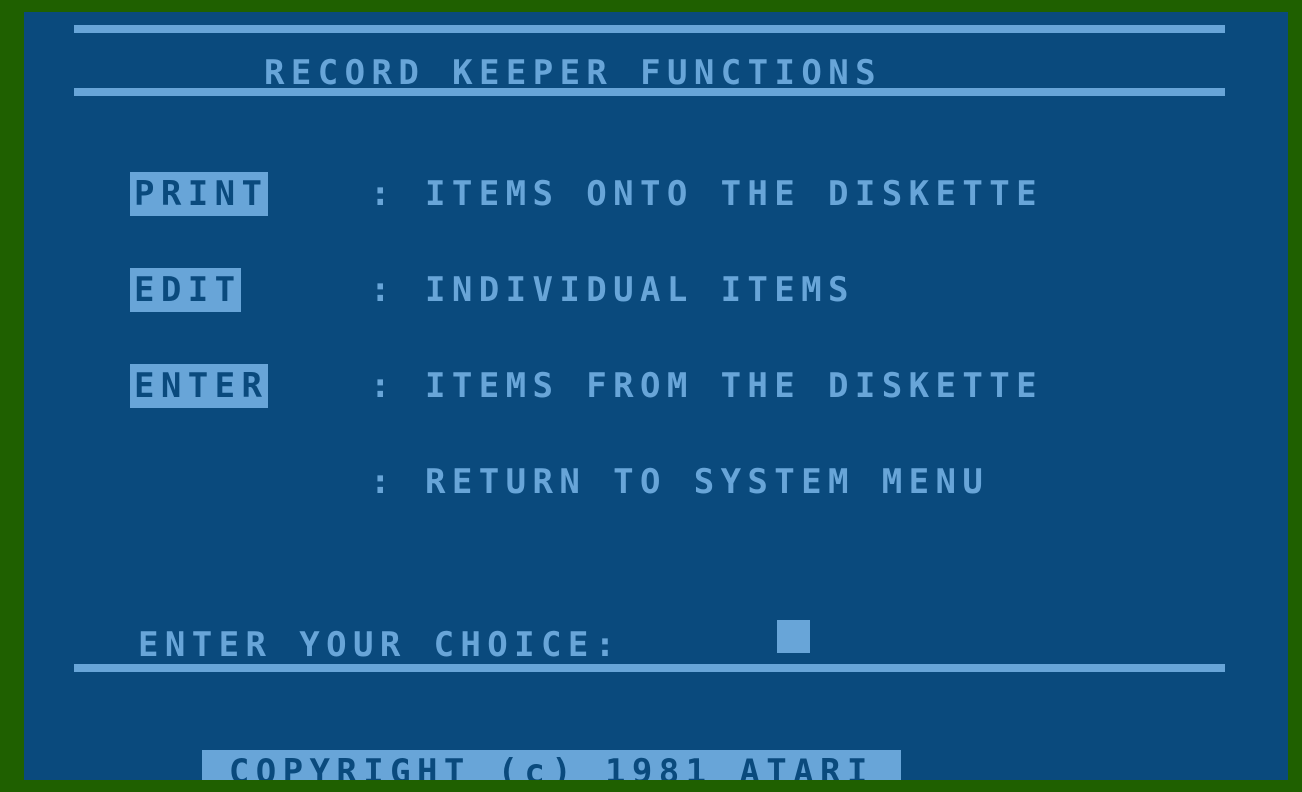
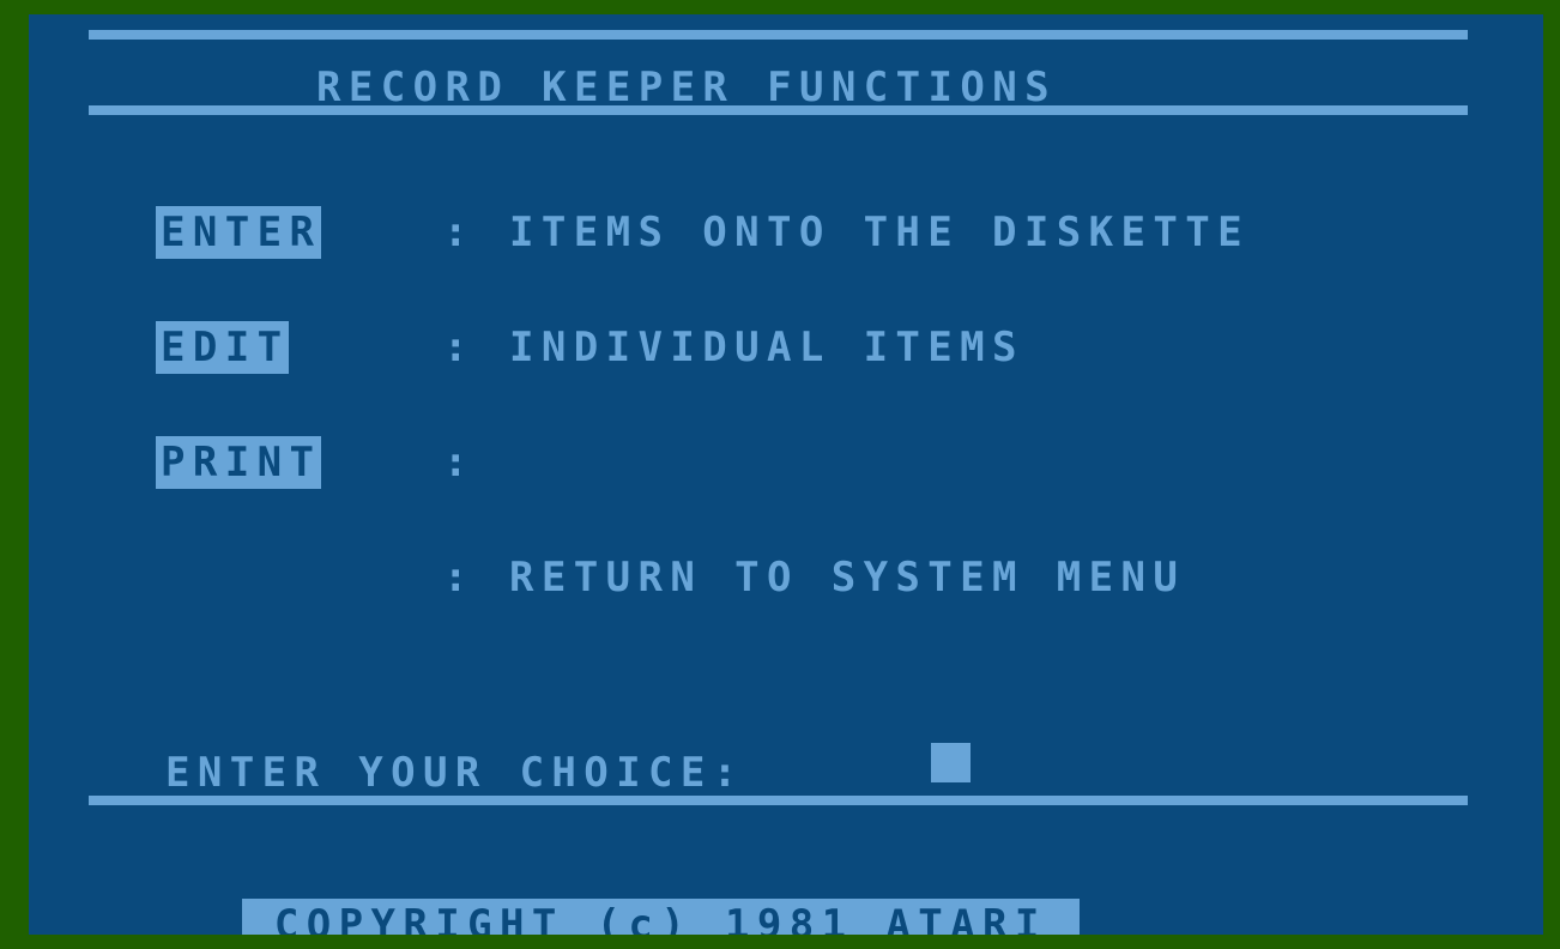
  RECORD KEEPER FUNCTIONS
- PRINT
+ ENTER
  :
  ITEMS ONTO THE DISKETTE
  EDIT
  :
  INDIVIDUAL ITEMS
- ENTER
+ PRINT
  :
- ITEMS FROM THE DISKETTE
  :
  RETURN TO SYSTEM MENU
  ENTER YOUR CHOICE:
  COPYRIGHT (c) 1981 ATARI
